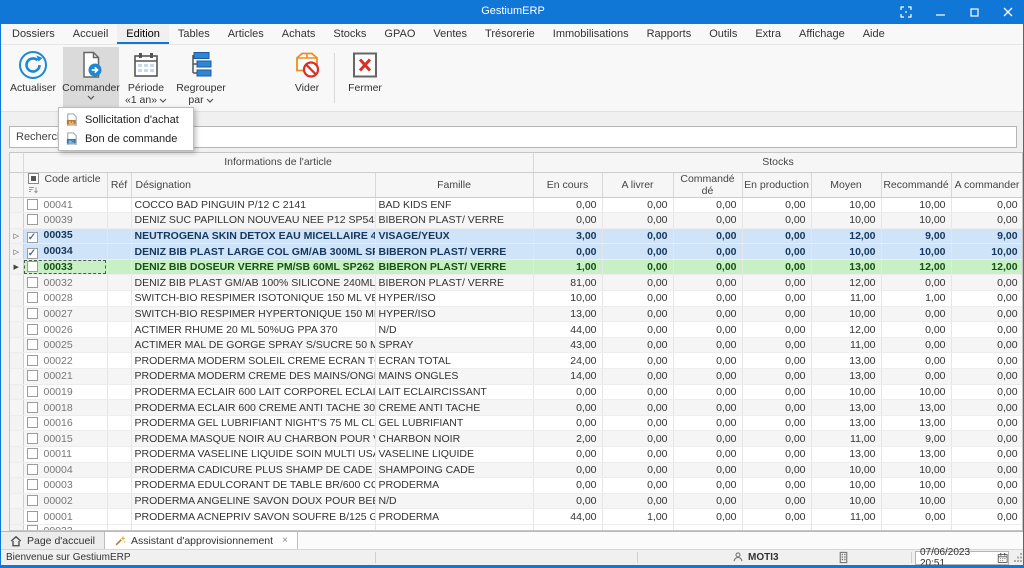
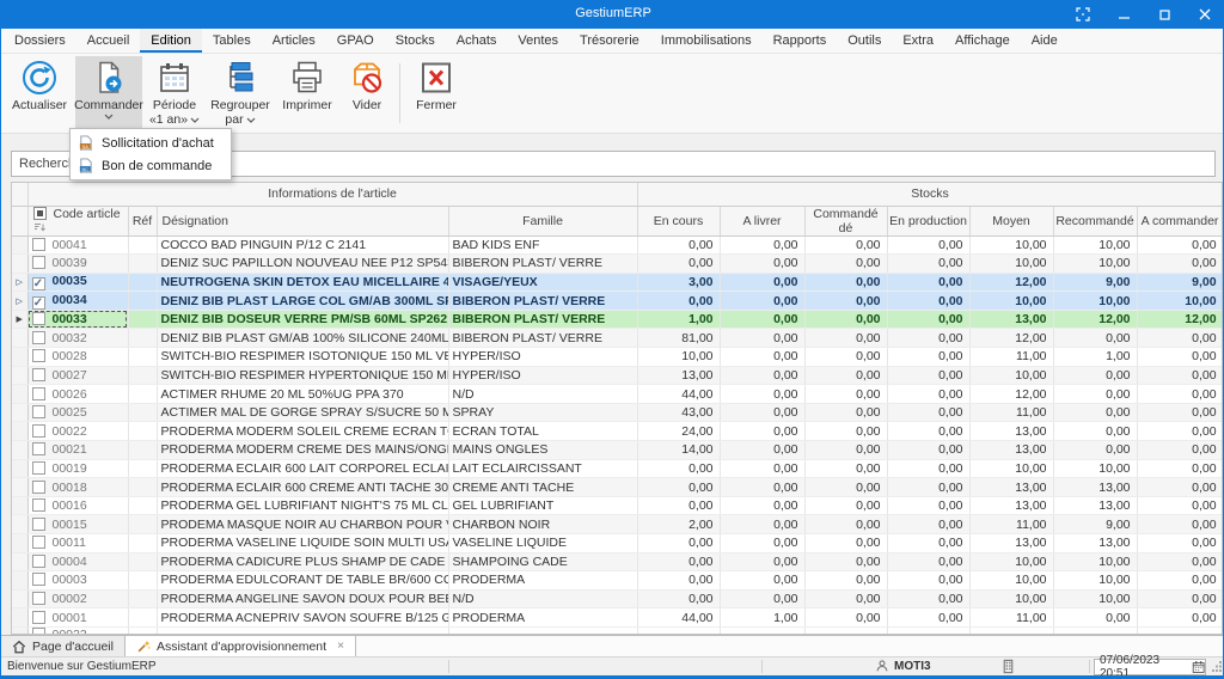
  GestiumERP
  Dossiers
  Accueil
  Edition
  Tables
  Articles
- Achats
+ GPAO
  Stocks
- GPAO
+ Achats
  Ventes
  Trésorerie
  Immobilisations
  Rapports
  Outils
  Extra
  Affichage
  Aide
  Actualiser
  Commander
  Période
  «1 an»
  Regrouper
  par
+ Imprimer
  Vider
  Fermer
  Recherc
  	Informations de l'article	Stocks
  	Code article	Réf	Désignation	Famille	En cours	A livrer	Commandé dé	En production	Moyen	Recommandé	A commander
  	00041		COCCO BAD PINGUIN P/12 C 2141	BAD KIDS ENF	0,00	0,00	0,00	0,00	10,00	10,00	0,00
  	00039		DENIZ SUC PAPILLON NOUVEAU NEE P12 SP54	BIBERON PLAST/ VERRE	0,00	0,00	0,00	0,00	10,00	10,00	0,00
  	✓ 00035		NEUTROGENA SKIN DETOX EAU MICELLAIRE 4	VISAGE/YEUX	3,00	0,00	0,00	0,00	12,00	9,00	9,00
  	✓ 00034		DENIZ BIB PLAST LARGE COL GM/AB 300ML S	BIBERON PLAST/ VERRE	0,00	0,00	0,00	0,00	10,00	10,00	10,00
  	00033		DENIZ BIB DOSEUR VERRE PM/SB 60ML SP262	BIBERON PLAST/ VERRE	1,00	0,00	0,00	0,00	13,00	12,00	12,00
  	00032		DENIZ BIB PLAST GM/AB 100% SILICONE 240ML	BIBERON PLAST/ VERRE	81,00	0,00	0,00	0,00	12,00	0,00	0,00
  	00028		SWITCH-BIO RESPIMER ISOTONIQUE 150 ML VE	HYPER/ISO	10,00	0,00	0,00	0,00	11,00	1,00	0,00
  	00027		SWITCH-BIO RESPIMER HYPERTONIQUE 150 M	HYPER/ISO	13,00	0,00	0,00	0,00	10,00	0,00	0,00
  	00026		ACTIMER RHUME 20 ML 50%UG PPA 370	N/D	44,00	0,00	0,00	0,00	12,00	0,00	0,00
  	00025		ACTIMER MAL DE GORGE SPRAY S/SUCRE 50 M	SPRAY	43,00	0,00	0,00	0,00	11,00	0,00	0,00
  	00022		PRODERMA MODERM SOLEIL CREME ECRAN T	ECRAN TOTAL	24,00	0,00	0,00	0,00	13,00	0,00	0,00
  	00021		PRODERMA MODERM CREME DES MAINS/ONG	MAINS ONGLES	14,00	0,00	0,00	0,00	13,00	0,00	0,00
  	00019		PRODERMA ECLAIR 600 LAIT CORPOREL ECLAI	LAIT ECLAIRCISSANT	0,00	0,00	0,00	0,00	10,00	10,00	0,00
  	00018		PRODERMA ECLAIR 600 CREME ANTI TACHE 30	CREME ANTI TACHE	0,00	0,00	0,00	0,00	13,00	13,00	0,00
  	00016		PRODERMA GEL LUBRIFIANT NIGHT'S 75 ML CL	GEL LUBRIFIANT	0,00	0,00	0,00	0,00	13,00	13,00	0,00
  	00015		PRODEMA MASQUE NOIR AU CHARBON POUR	CHARBON NOIR	2,00	0,00	0,00	0,00	11,00	9,00	0,00
  	00011		PRODERMA VASELINE LIQUIDE SOIN MULTI US	VASELINE LIQUIDE	0,00	0,00	0,00	0,00	13,00	13,00	0,00
  	00004		PRODERMA CADICURE PLUS SHAMP DE CADE	SHAMPOING CADE	0,00	0,00	0,00	0,00	10,00	10,00	0,00
  	00003		PRODERMA EDULCORANT DE TABLE BR/600 CO	PRODERMA	0,00	0,00	0,00	0,00	10,00	10,00	0,00
  	00002		PRODERMA ANGELINE SAVON DOUX POUR BE	N/D	0,00	0,00	0,00	0,00	10,00	10,00	0,00
  	00001		PRODERMA ACNEPRIV SAVON SOUFRE B/125 G	PRODERMA	44,00	1,00	0,00	0,00	11,00	0,00	0,00
  Sollicitation d'achat
  Bon de commande
  Page d'accueil
  Assistant d'approvisionnement
  ×
  Bienvenue sur GestiumERP
  MOTI3
  07/06/2023 20:51
